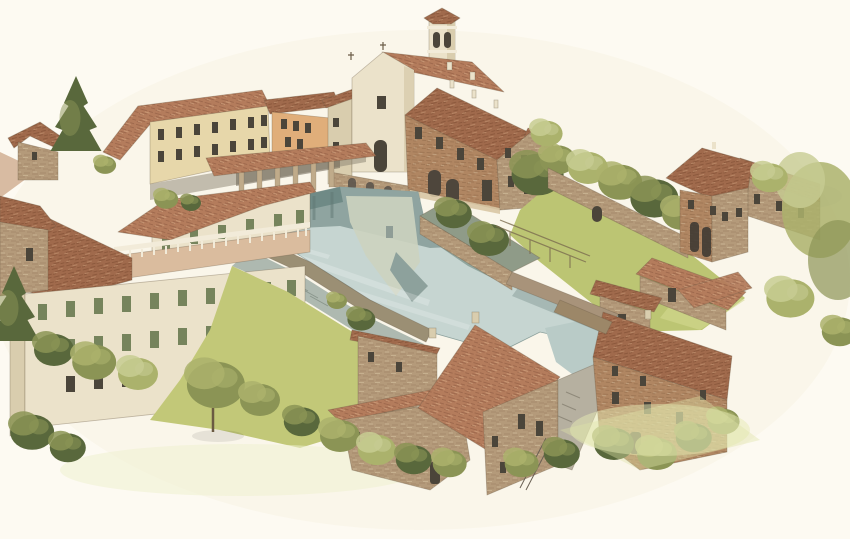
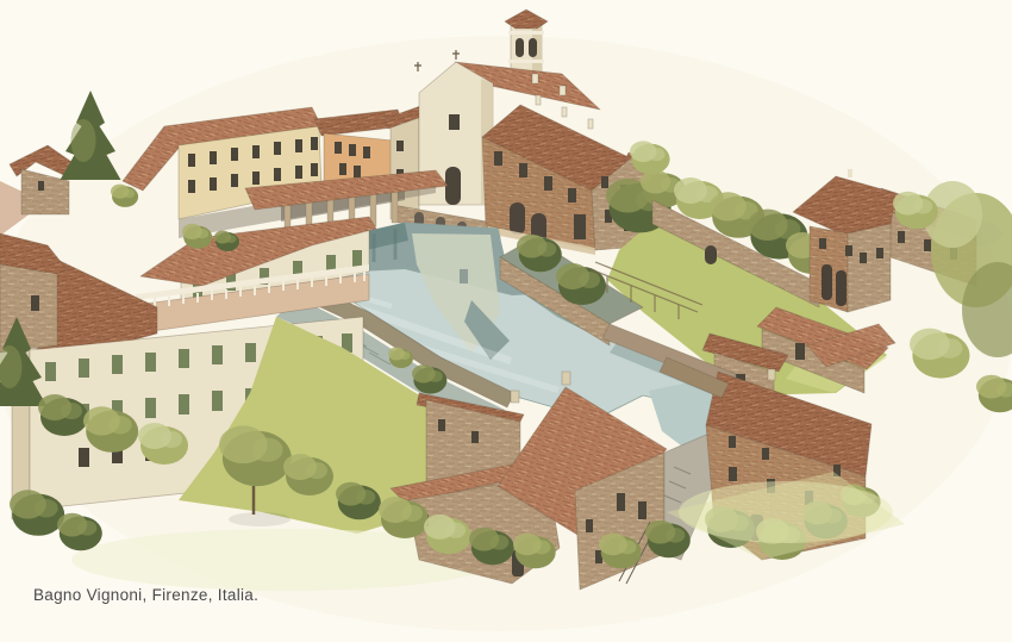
+ Bagno Vignoni, Firenze, Italia.
